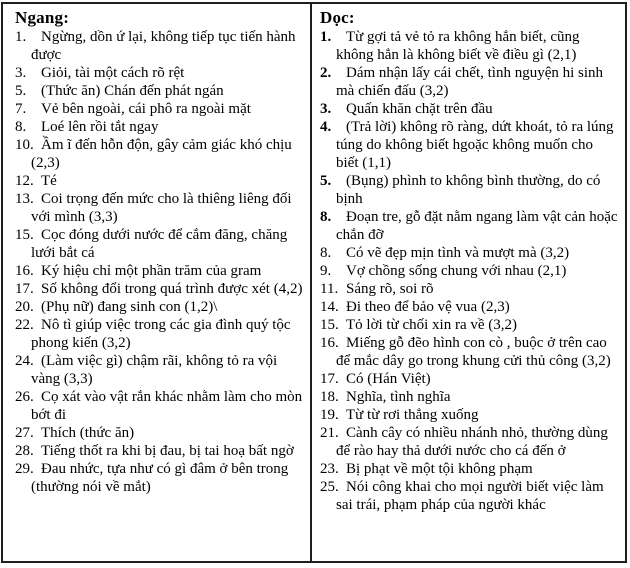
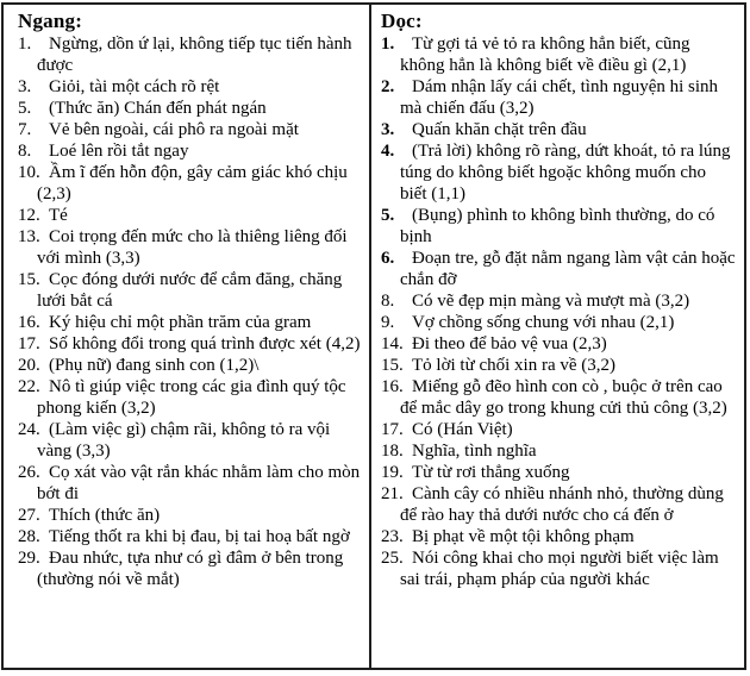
  Ngang:
  1. Ngừng, dồn ứ lại, không tiếp tục tiến hành được
  3. Giỏi, tài một cách rõ rệt
  5. (Thức ăn) Chán đến phát ngán
  7. Vẻ bên ngoài, cái phô ra ngoài mặt
  8. Loé lên rồi tắt ngay
  10. Ầm ĩ đến hỗn độn, gây cảm giác khó chịu (2,3)
  12. Té
  13. Coi trọng đến mức cho là thiêng liêng đối với mình (3,3)
  15. Cọc đóng dưới nước để cắm đăng, chăng lưới bắt cá
  16. Ký hiệu chỉ một phần trăm của gram
  17. Số không đổi trong quá trình được xét (4,2)
  20. (Phụ nữ) đang sinh con (1,2)\
  22. Nô tì giúp việc trong các gia đình quý tộc phong kiến (3,2)
  24. (Làm việc gì) chậm rãi, không tỏ ra vội vàng (3,3)
  26. Cọ xát vào vật rắn khác nhằm làm cho mòn bớt đi
  27. Thích (thức ăn)
  28. Tiếng thốt ra khi bị đau, bị tai hoạ bất ngờ
  29. Đau nhức, tựa như có gì đâm ở bên trong (thường nói về mắt)
  Dọc:
  1. Từ gợi tả vẻ tỏ ra không hẳn biết, cũng không hẳn là không biết về điều gì (2,1)
  2. Dám nhận lấy cái chết, tình nguyện hi sinh mà chiến đấu (3,2)
  3. Quấn khăn chặt trên đầu
  4. (Trả lời) không rõ ràng, dứt khoát, tỏ ra lúng túng do không biết hgoặc không muốn cho biết (1,1)
  5. (Bụng) phình to không bình thường, do có bịnh
- 8. Đoạn tre, gỗ đặt nằm ngang làm vật cản hoặc chắn đỡ
+ 6. Đoạn tre, gỗ đặt nằm ngang làm vật cản hoặc chắn đỡ
- 8. Có vẽ đẹp mịn tình và mượt mà (3,2)
+ 8. Có vẽ đẹp mịn màng và mượt mà (3,2)
  9. Vợ chồng sống chung với nhau (2,1)
- 11. Sáng rõ, soi rõ
  14. Đi theo để bảo vệ vua (2,3)
  15. Tỏ lời từ chối xin ra về (3,2)
  16. Miếng gỗ đẽo hình con cò , buộc ở trên cao để mắc dây go trong khung cửi thủ công (3,2)
  17. Có (Hán Việt)
  18. Nghĩa, tình nghĩa
  19. Từ từ rơi thẳng xuống
  21. Cành cây có nhiều nhánh nhỏ, thường dùng để rào hay thả dưới nước cho cá đến ở
  23. Bị phạt về một tội không phạm
  25. Nói công khai cho mọi người biết việc làm sai trái, phạm pháp của người khác
